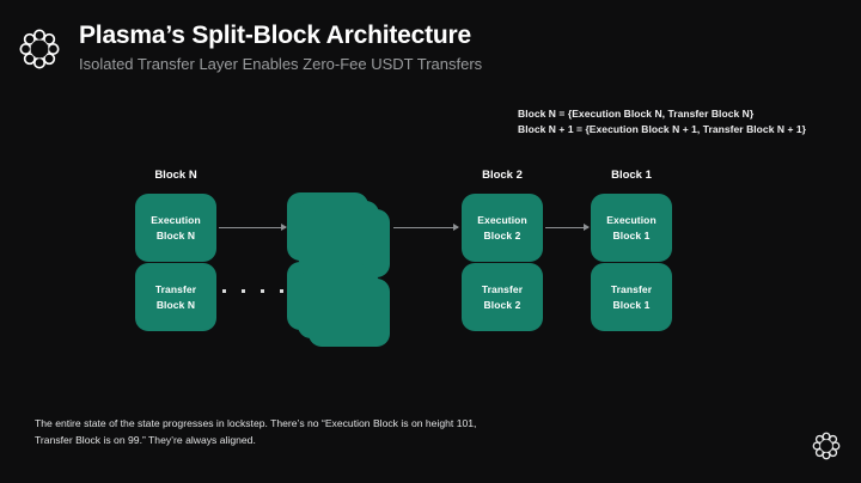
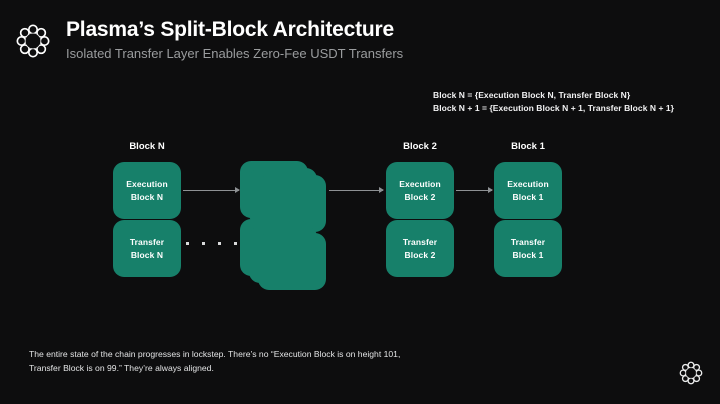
  Plasma’s Split-Block Architecture
  Isolated Transfer Layer Enables Zero-Fee USDT Transfers
  Block N = {Execution Block N, Transfer Block N}
  Block N + 1 = {Execution Block N + 1, Transfer Block N + 1}
  Block N
  Block 2
  Block 1
  Execution
  Block N
  Transfer
  Block N
  Execution
  Block 2
  Transfer
  Block 2
  Execution
  Block 1
  Transfer
  Block 1
- The entire state of the state progresses in lockstep. There’s no “Execution Block is on height 101, Transfer Block is on 99.” They’re always aligned.
+ The entire state of the chain progresses in lockstep. There’s no “Execution Block is on height 101, Transfer Block is on 99.” They’re always aligned.
